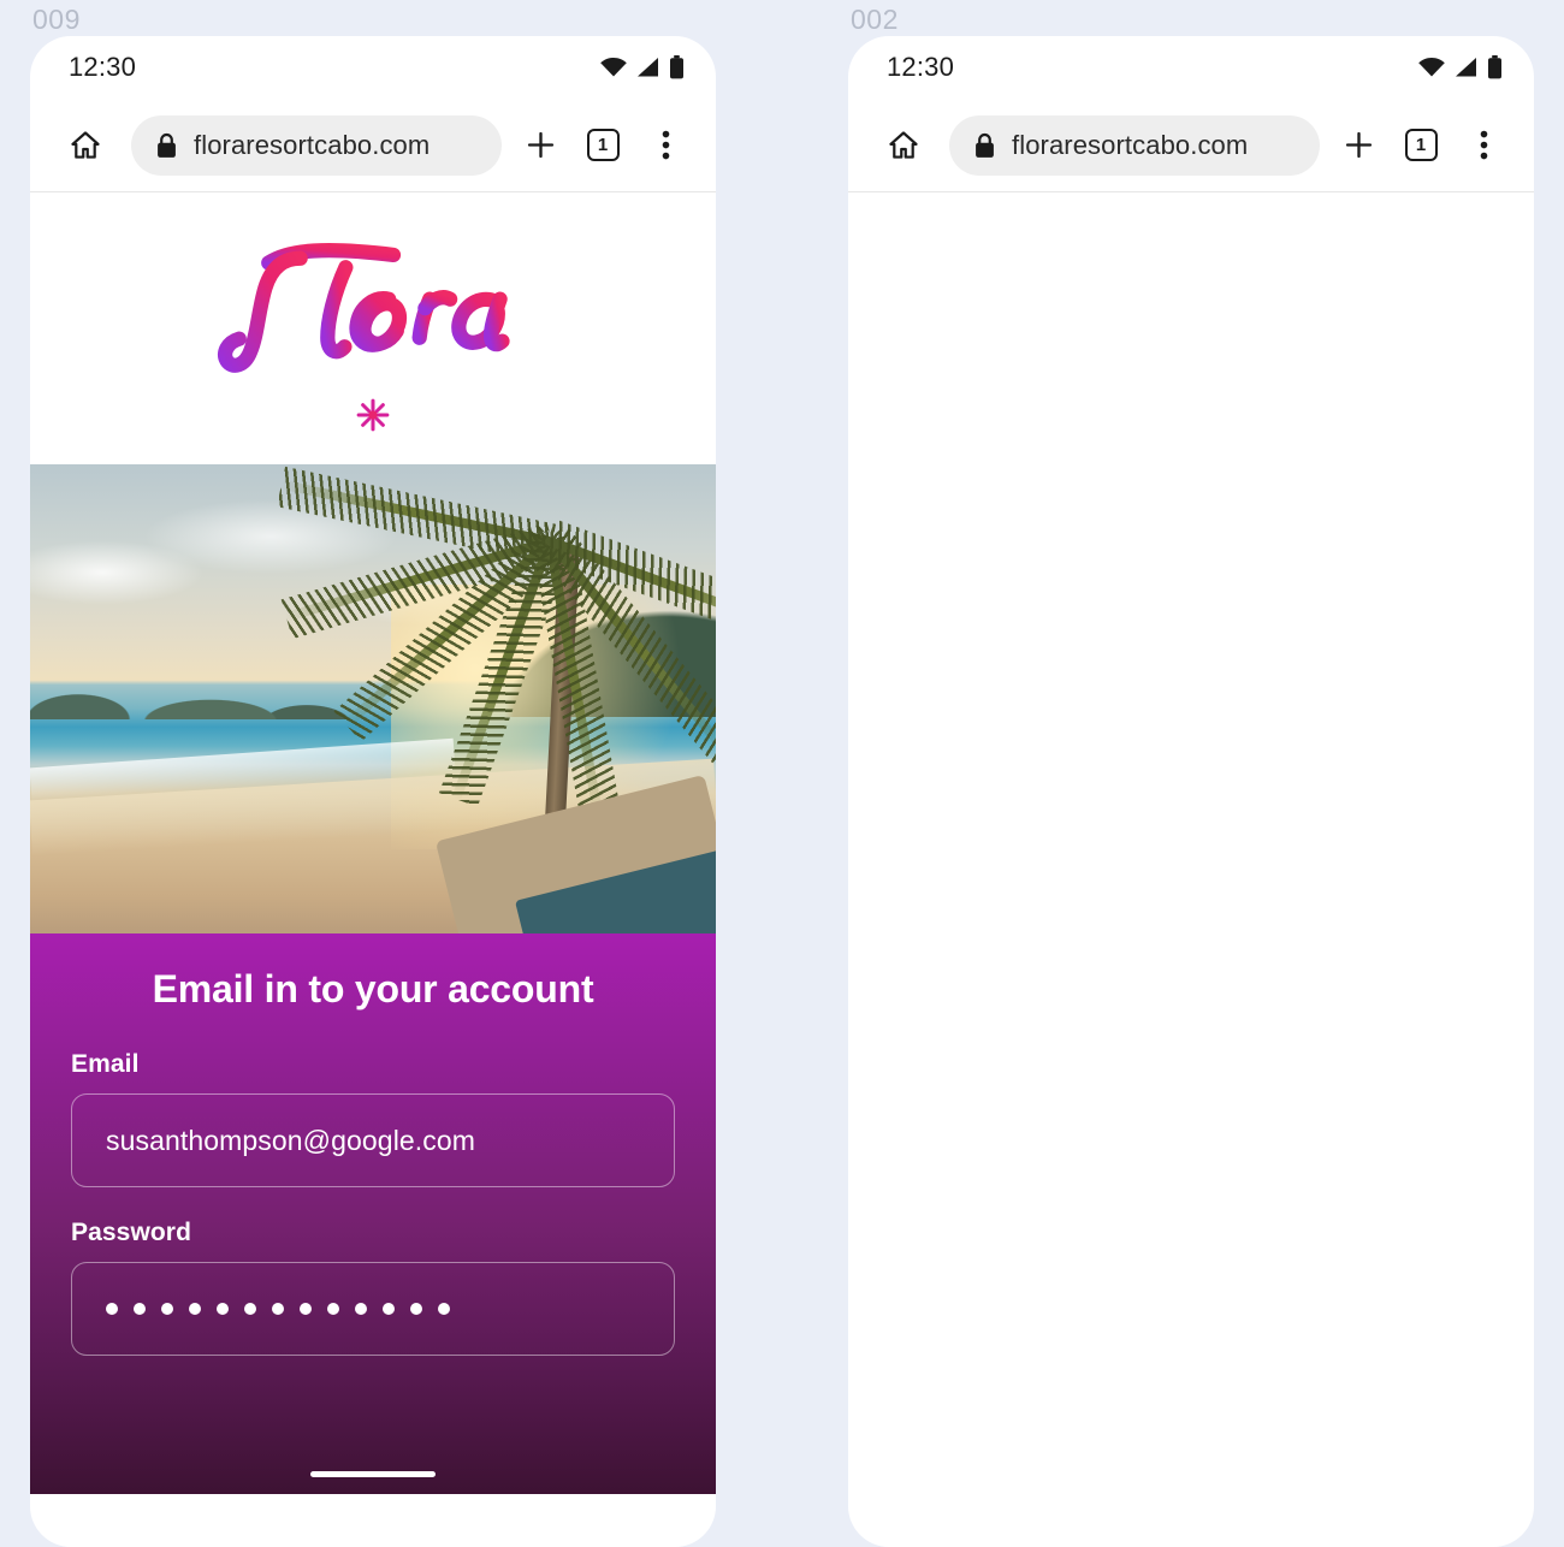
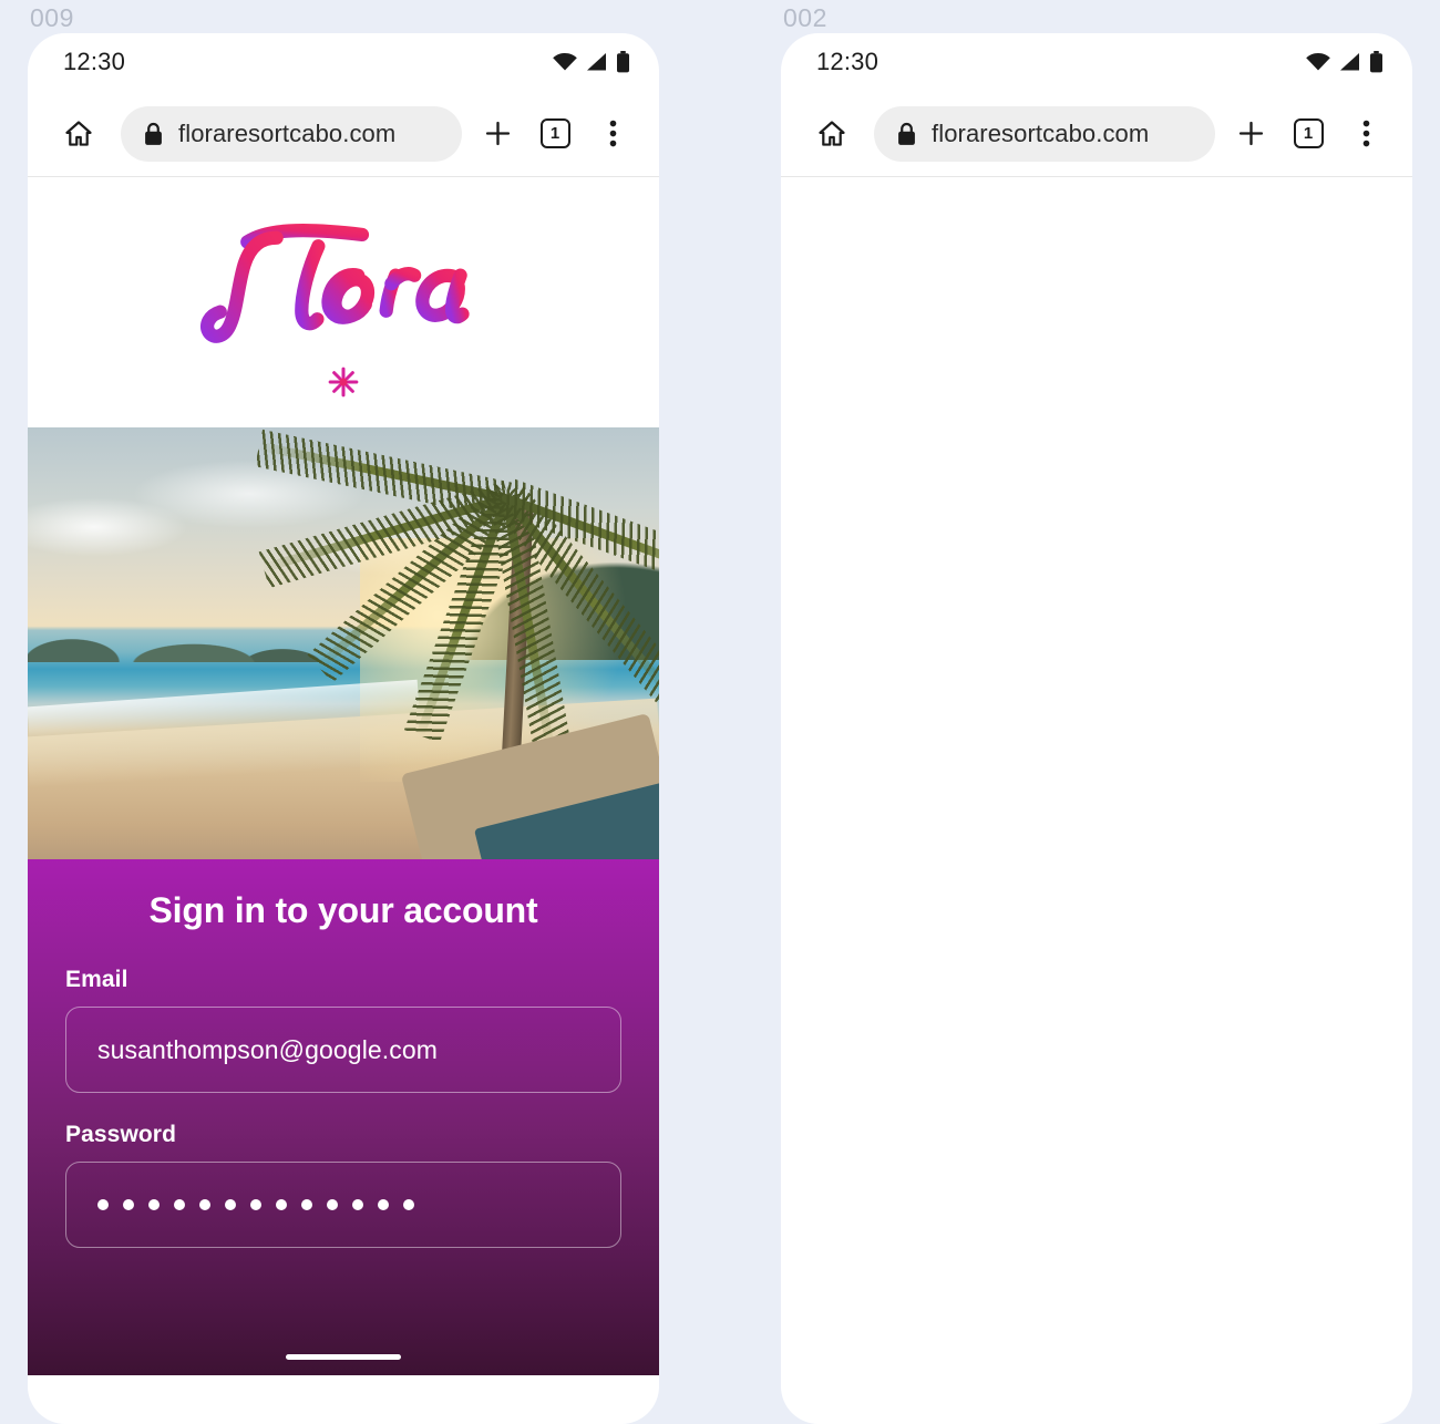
  009
  002
  12:30
  floraresortcabo.com
  1
- Email in to your account
+ Sign in to your account
  Email
  susanthompson@google.com
  Password
  12:30
  floraresortcabo.com
  1
